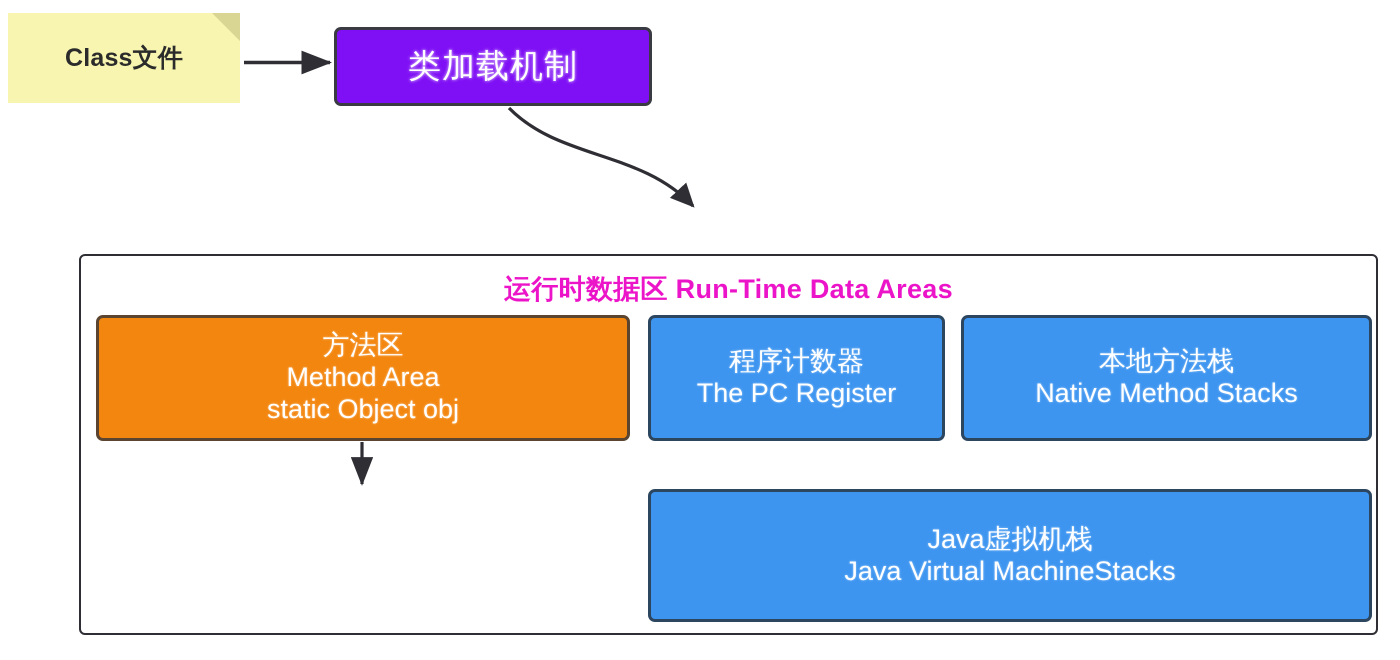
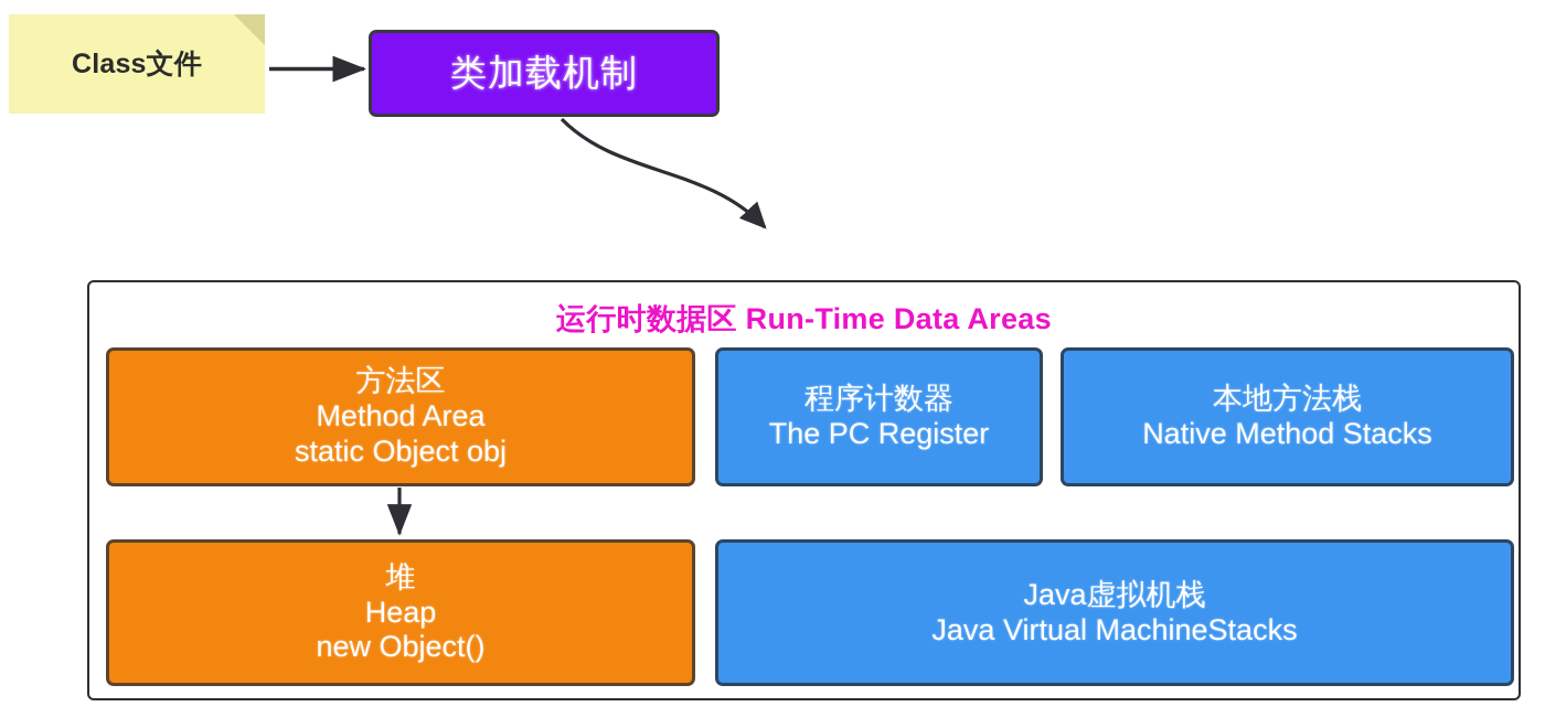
  Class文件
  类加载机制
  运行时数据区 Run-Time Data Areas
  方法区
  Method Area
  static Object obj
  程序计数器
  The PC Register
  本地方法栈
  Native Method Stacks
+ 堆
+ Heap
+ new Object()
  Java虚拟机栈
  Java Virtual MachineStacks
